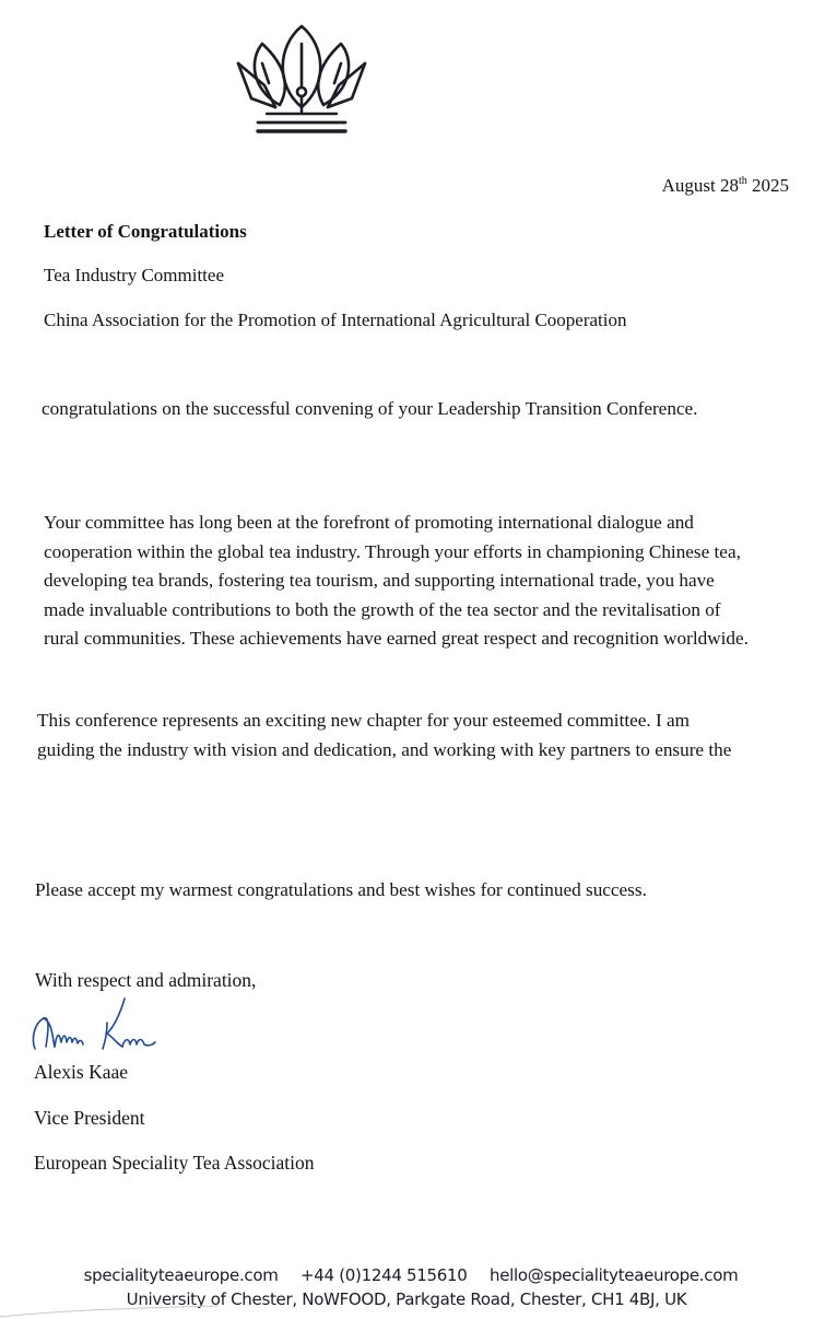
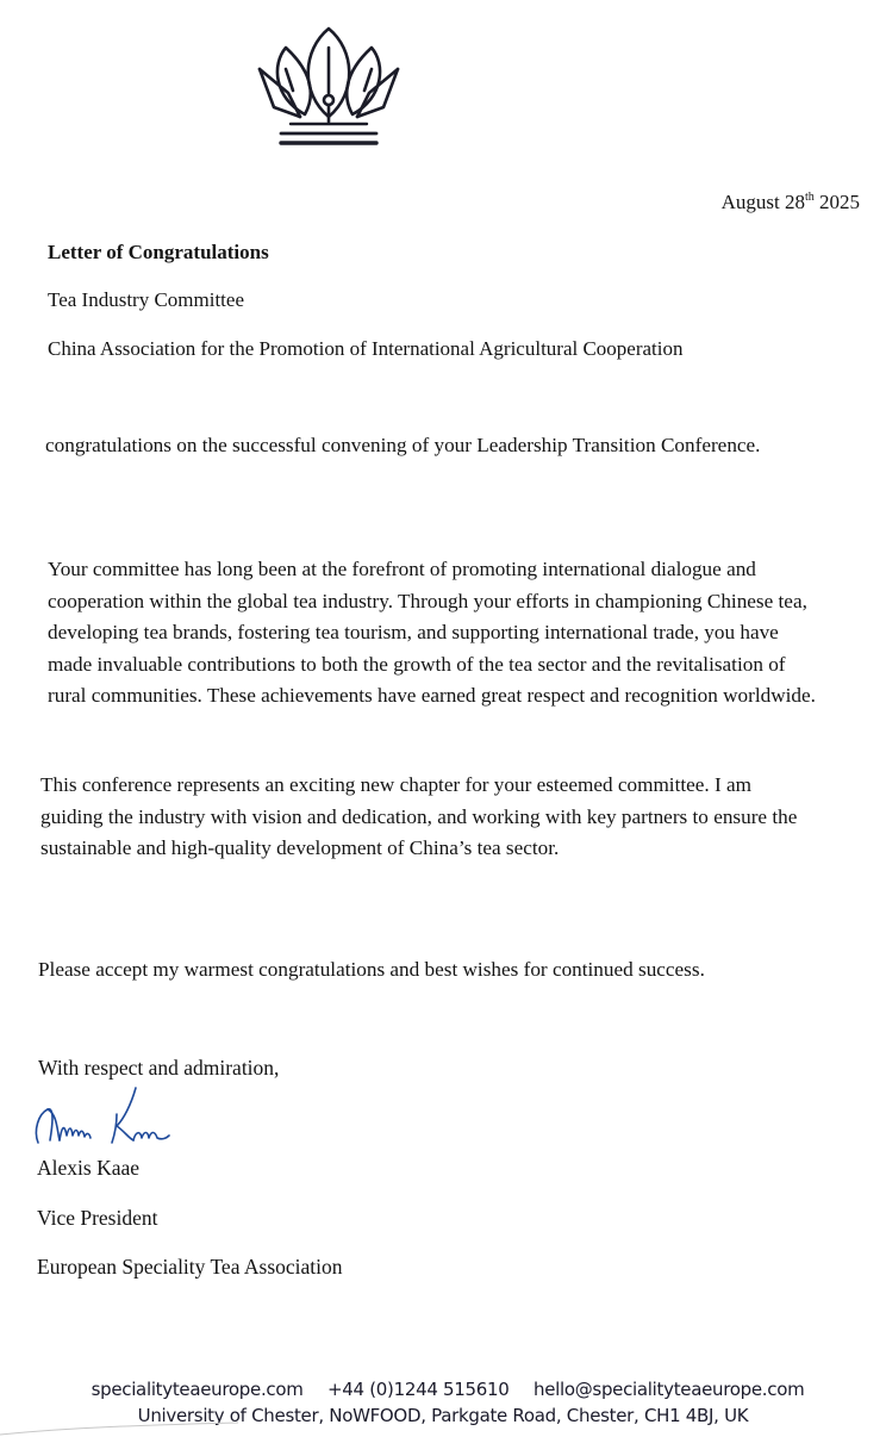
  August 28th 2025
  Letter of Congratulations
  Tea Industry Committee
  China Association for the Promotion of International Agricultural Cooperation
  congratulations on the successful convening of your Leadership Transition Conference.
  Your committee has long been at the forefront of promoting international dialogue and
  cooperation within the global tea industry. Through your efforts in championing Chinese tea,
  developing tea brands, fostering tea tourism, and supporting international trade, you have
  made invaluable contributions to both the growth of the tea sector and the revitalisation of
  rural communities. These achievements have earned great respect and recognition worldwide.
  This conference represents an exciting new chapter for your esteemed committee. I am
  guiding the industry with vision and dedication, and working with key partners to ensure the
+ sustainable and high-quality development of China’s tea sector.
  Please accept my warmest congratulations and best wishes for continued success.
  With respect and admiration,
  Alexis Kaae
  Vice President
  European Speciality Tea Association
  specialityteaeurope.com +44 (0)1244 515610 hello@specialityteaeurope.com
  University of Chester, NoWFOOD, Parkgate Road, Chester, CH1 4BJ, UK
